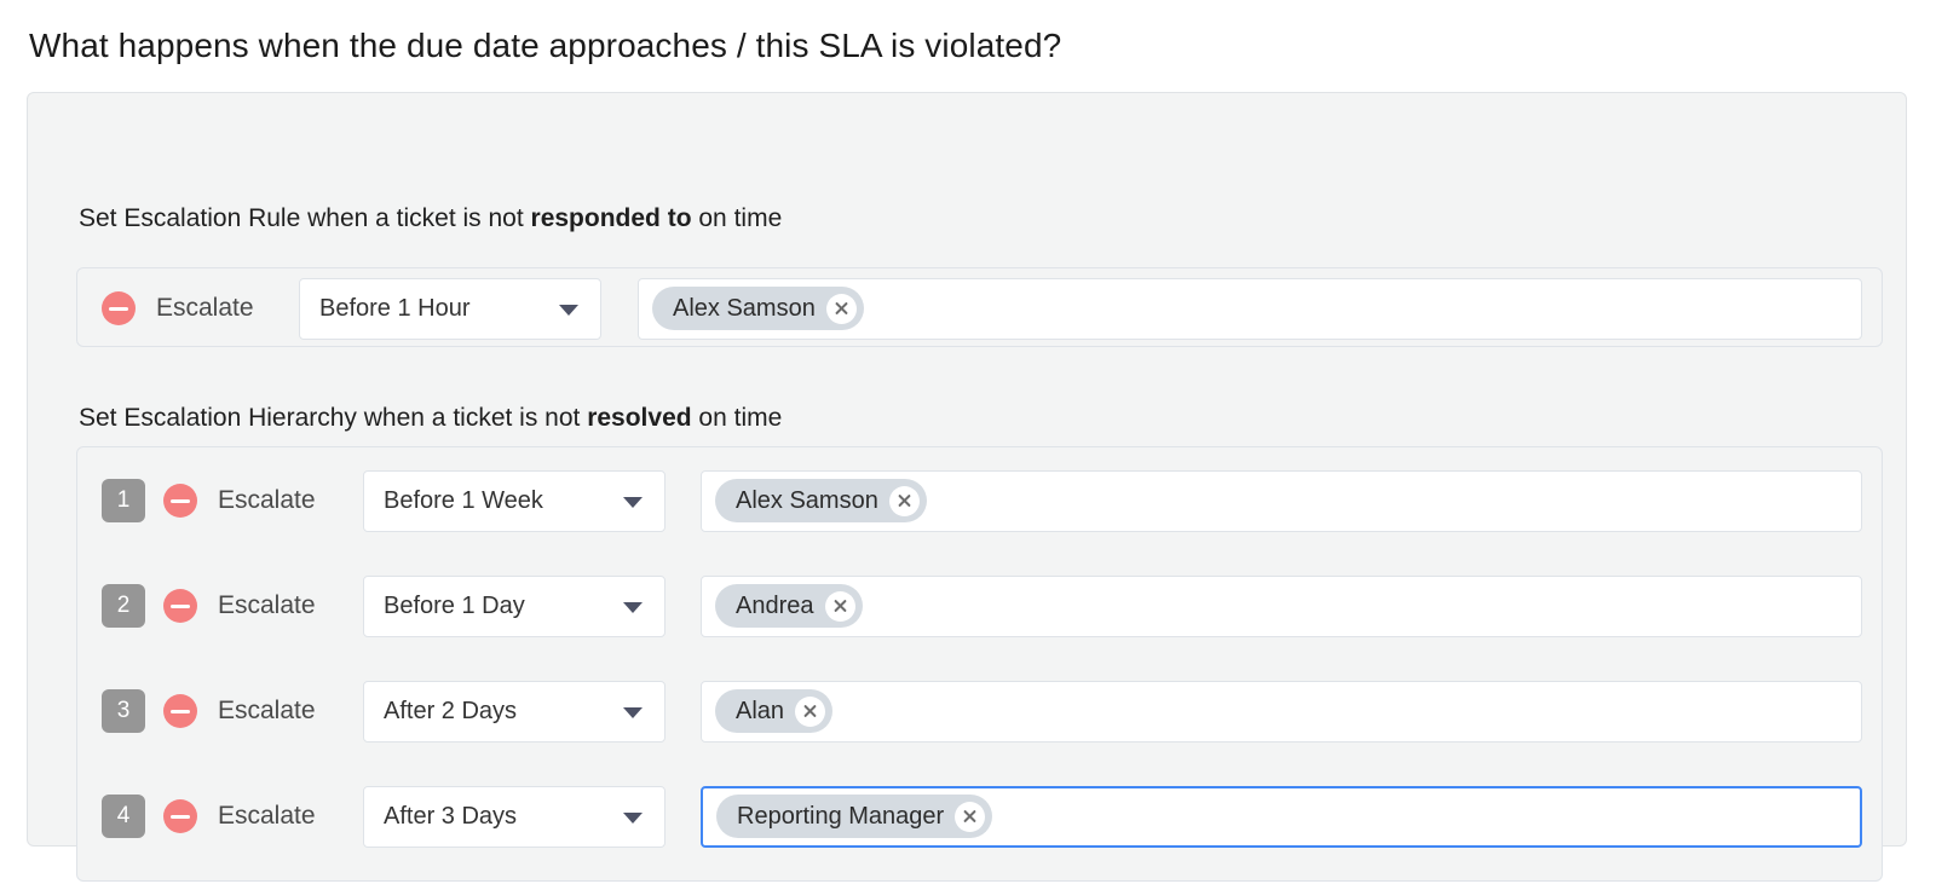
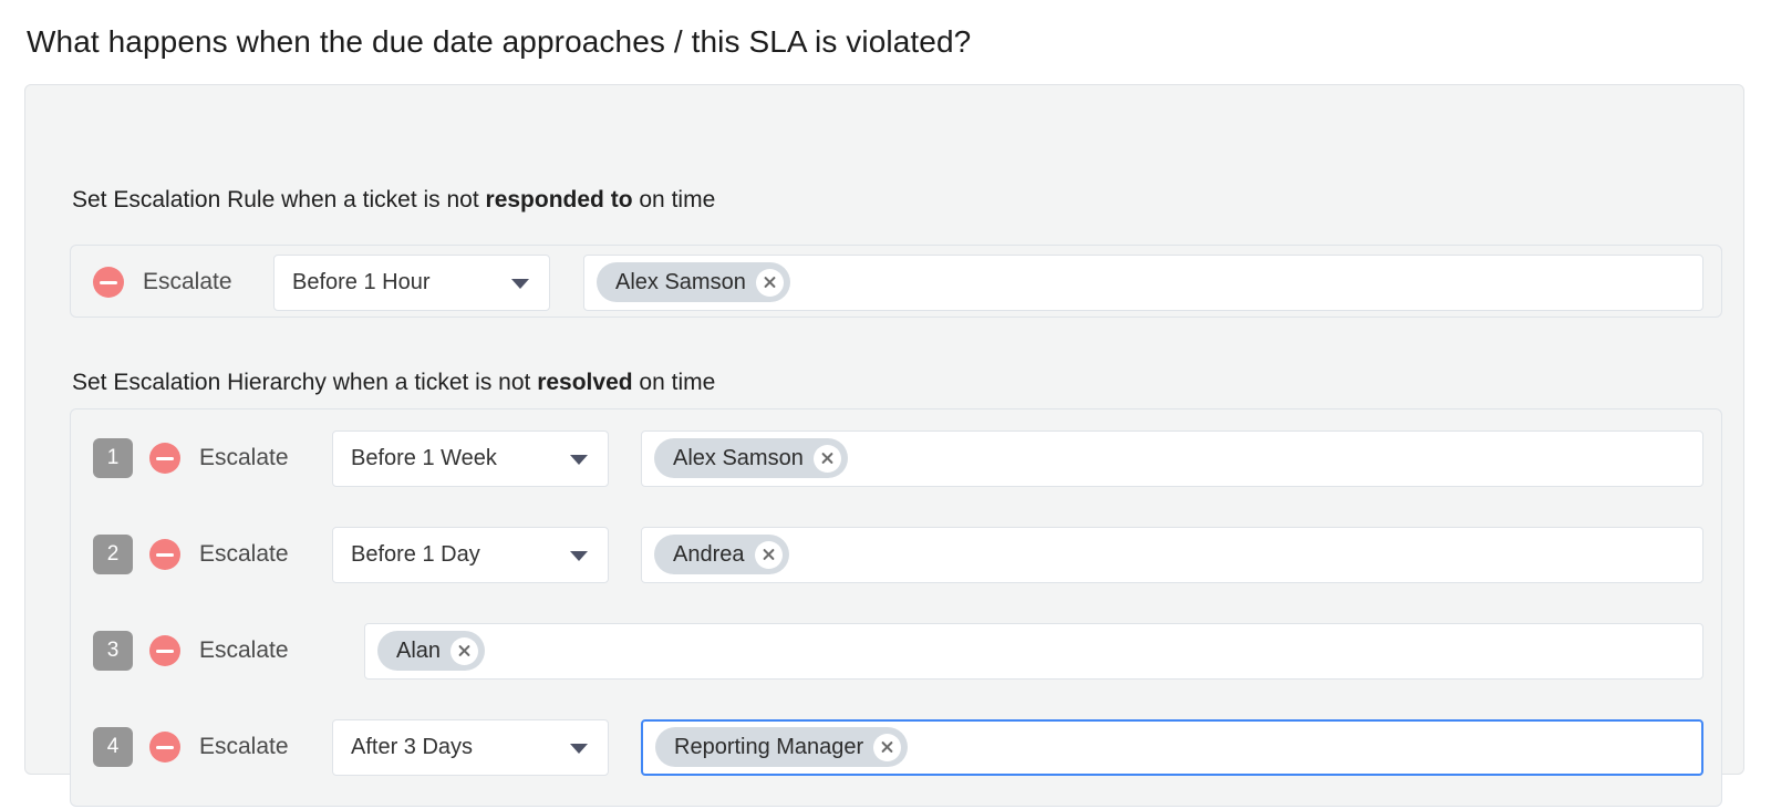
  What happens when the due date approaches / this SLA is violated?
  Set Escalation Rule when a ticket is not responded to on time
  Escalate
  Before 1 Hour
  Alex Samson
  Set Escalation Hierarchy when a ticket is not resolved on time
  1
  Escalate
  Before 1 Week
  Alex Samson
  2
  Escalate
  Before 1 Day
  Andrea
  3
  Escalate
- After 2 Days
  Alan
  4
  Escalate
  After 3 Days
  Reporting Manager
